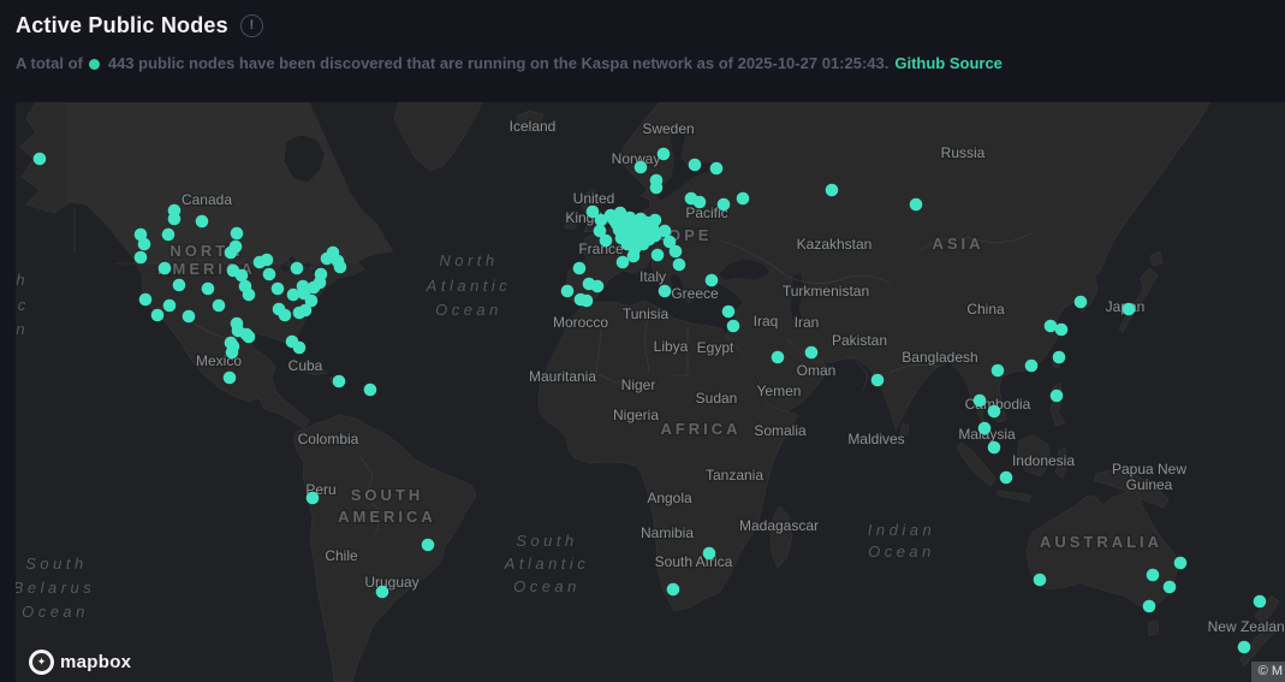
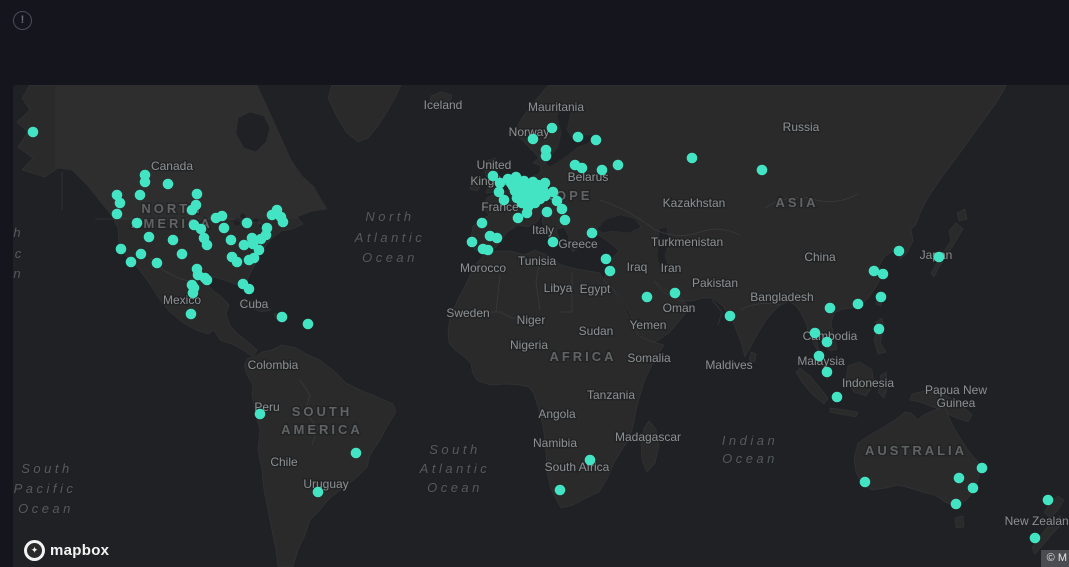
- Active Public Nodes
  !
- A total of 443 public nodes have been discovered that are running on the Kaspa network as of 2025-10-27 01:25:43. Github Source
  Iceland
- Sweden
+ Mauritania
  Norway
  Russia
  Canada
  United
- Pacific
+ Belarus
  France
  Kazakhstan
  Italy
  Greece
  Turkmenistan
  Iraq
  Iran
  China
  Pakistan
  Bangladesh
  Tunisia
  Morocco
  Libya
  Egypt
  Mexico
  Cuba
- Mauritania
+ Sweden
  Niger
  Sudan
  Nigeria
  Yemen
  Oman
  Somalia
  Maldives
  Tanzania
  Angola
  Madagascar
  Namibia
  South Africa
  Colombia
  Peru
  Chile
  Uruguay
  Cmbodia
  Malysia
  Indonesia
  Papua New
  Guinea
  New Zealan
  NORT
  MERIA
  ASIA
  AFRICA
  SOUTH
  AMERICA
  AUSTRALIA
  North
  Atlantic
  Ocean
  South
- Belarus
+ Pacific
  Ocean
  South
  Atlantic
  Ocean
  Indian
  Ocean
  h
  c
  n
  ✦
  mapbox
  © M
